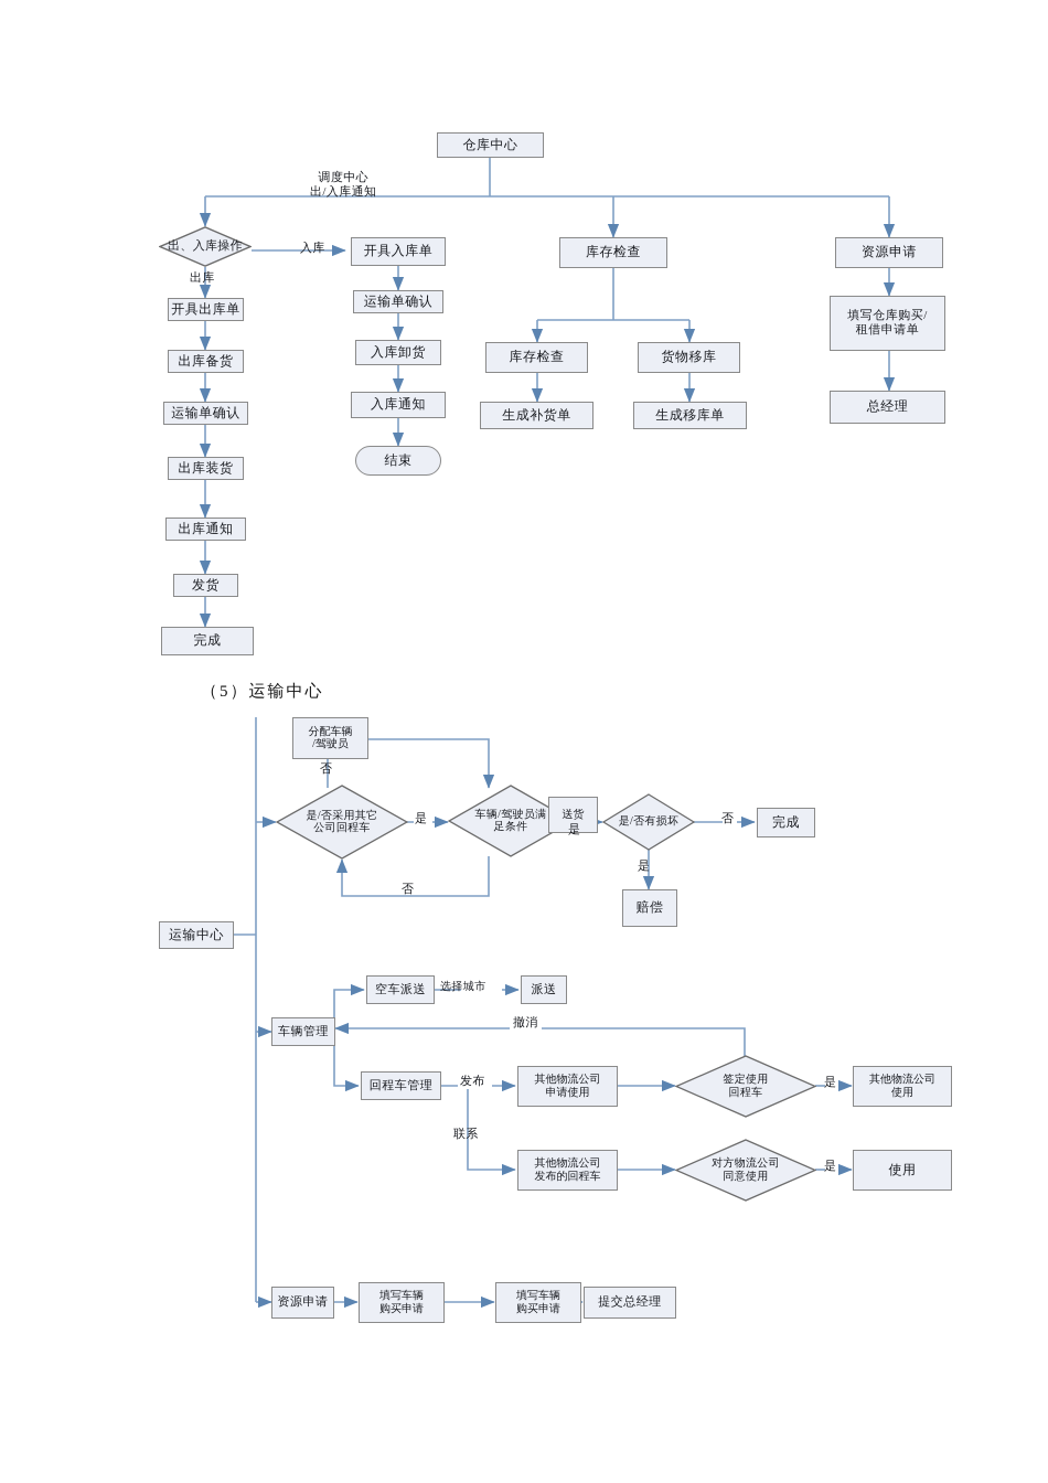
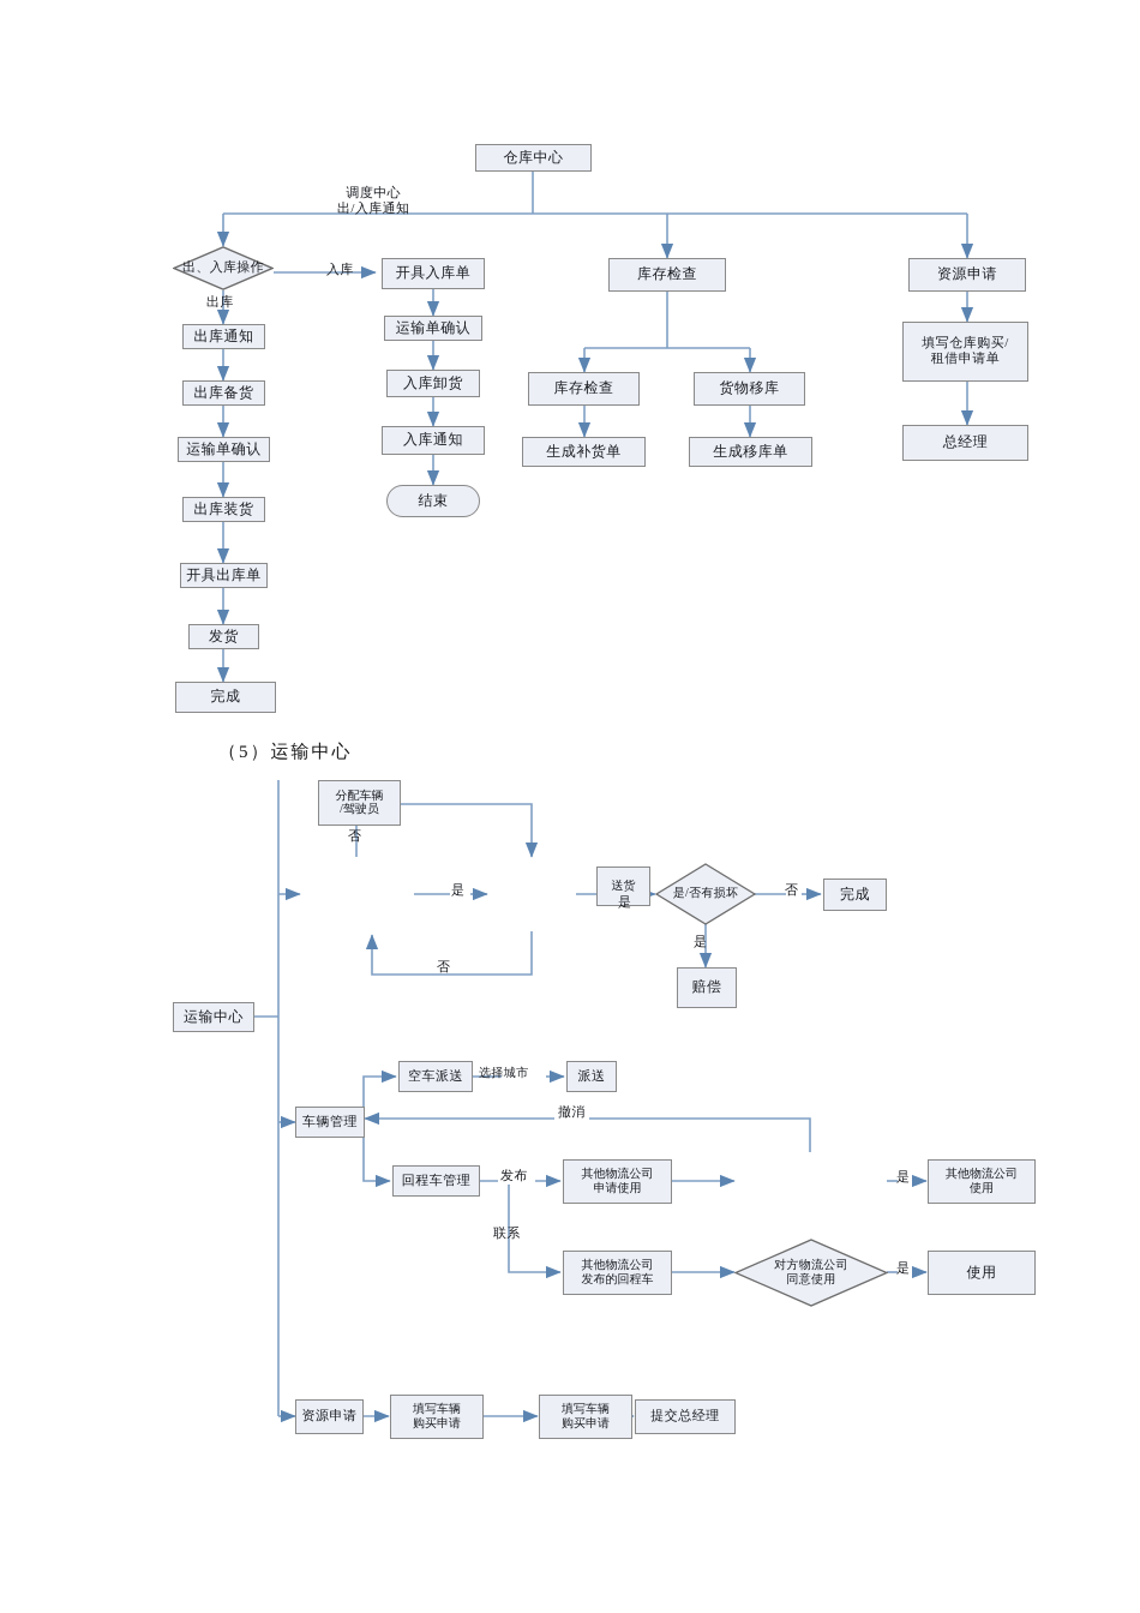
  仓库中心
  调度中心
  出/入库通知
  出、入库操作
  入库
  出库
- 开具出库单
+ 出库通知
  出库备货
  运输单确认
  出库装货
- 出库通知
+ 开具出库单
  发货
  完成
  开具入库单
  运输单确认
  入库卸货
  入库通知
  结束
  库存检查
  库存检查
  生成补货单
  货物移库
  生成移库单
  资源申请
  填写仓库购买/
  租借申请单
  总经理
  （5）运输中心
  运输中心
  分配车辆
  /驾驶员
  否
- 是/否采用其它
- 公司回程车
  是
  否
- 车辆/驾驶员满
- 足条件
  送货
  是
  是/否有损坏
  否
  是
  完成
  赔偿
  车辆管理
  空车派送
  选择城市
  派送
  撤消
  回程车管理
  发布
  联系
  其他物流公司
  申请使用
- 签定使用
- 回程车
  是
  其他物流公司
  使用
  其他物流公司
  发布的回程车
  对方物流公司
  同意使用
  是
  使用
  资源申请
  填写车辆
  购买申请
  填写车辆
  购买申请
  提交总经理
